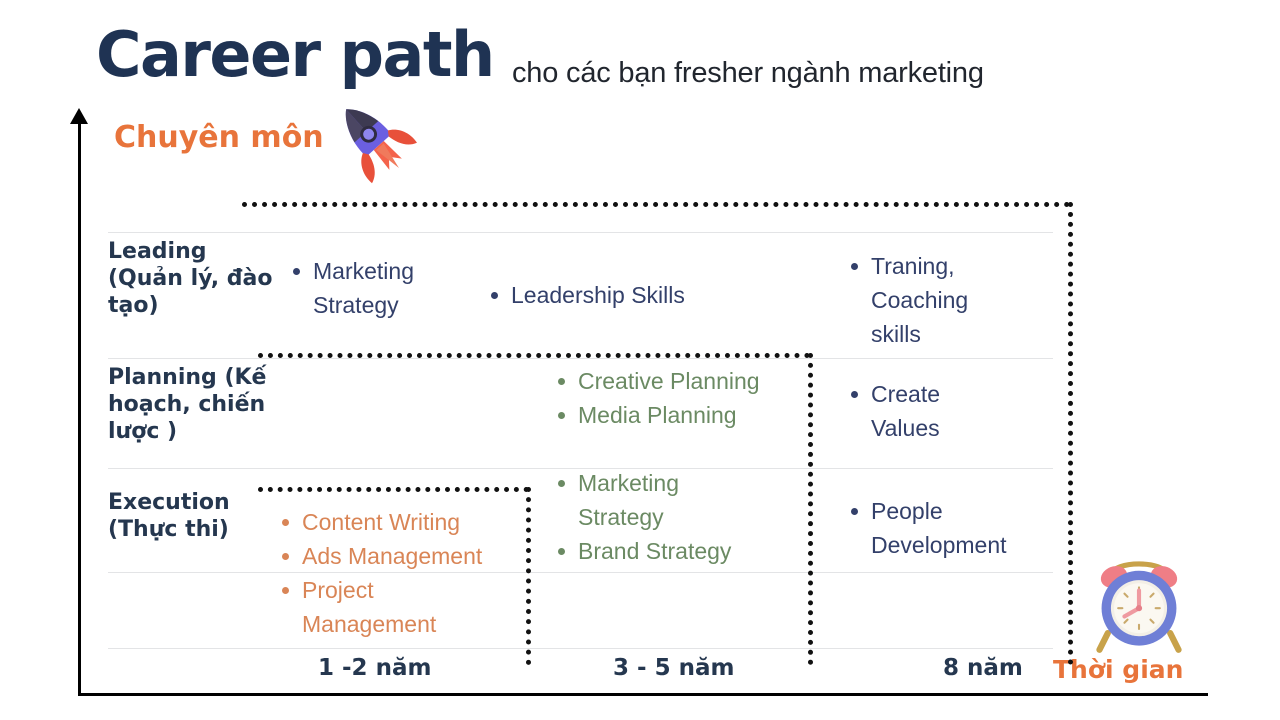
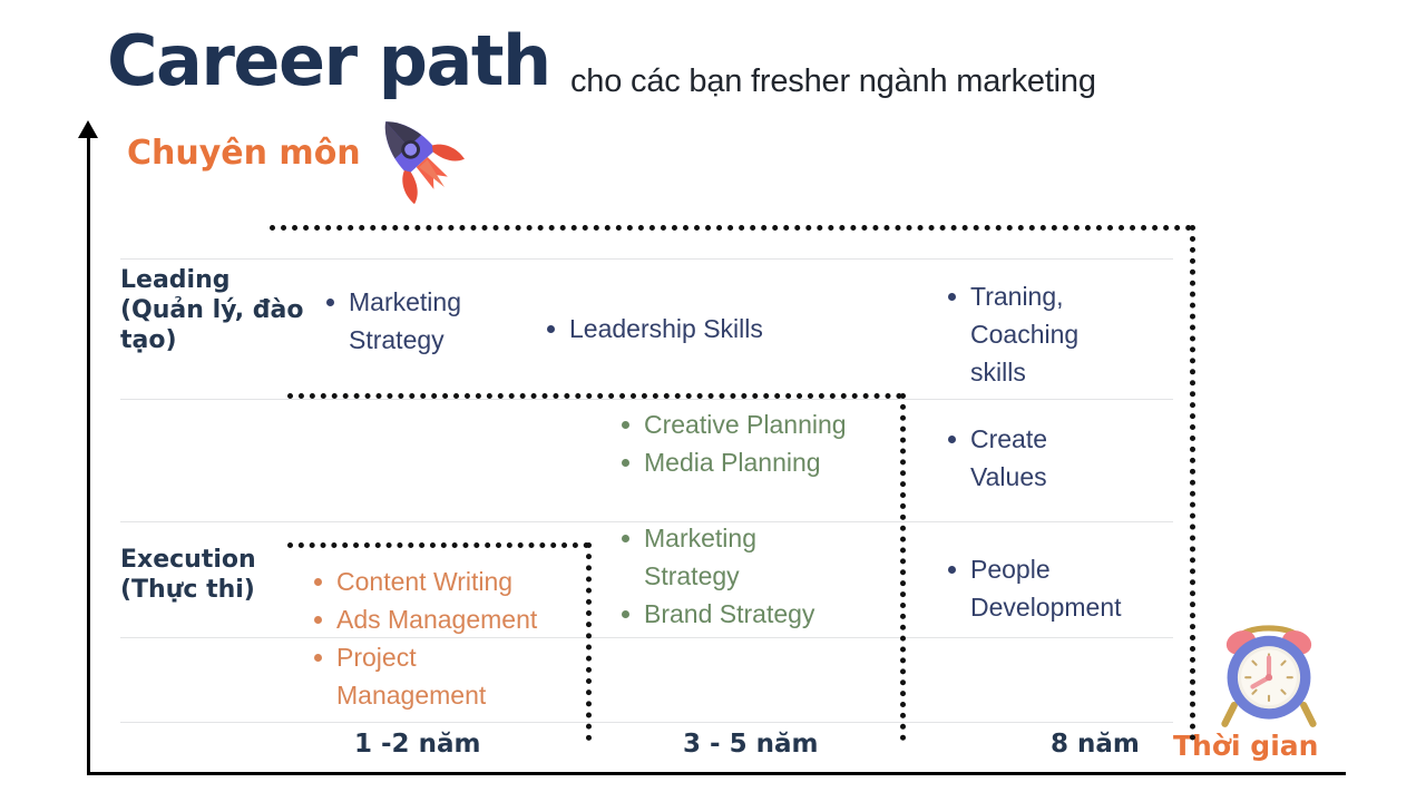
  Career path
  cho các bạn fresher ngành marketing
  Chuyên môn
  Thời gian
  Leading (Quản lý, đào tạo)
- Planning (Kế hoạch, chiến lược )
  Execution (Thực thi)
  Marketing
  Strategy
  Leadership Skills
  Traning,
  Coaching
  skills
  Creative Planning
  Media Planning
  Create
  Values
  Content Writing
  Ads Management
  Project
  Management
  Marketing
  Strategy
  Brand Strategy
  People
  Development
  1 -2 năm
  3 - 5 năm
  8 năm
